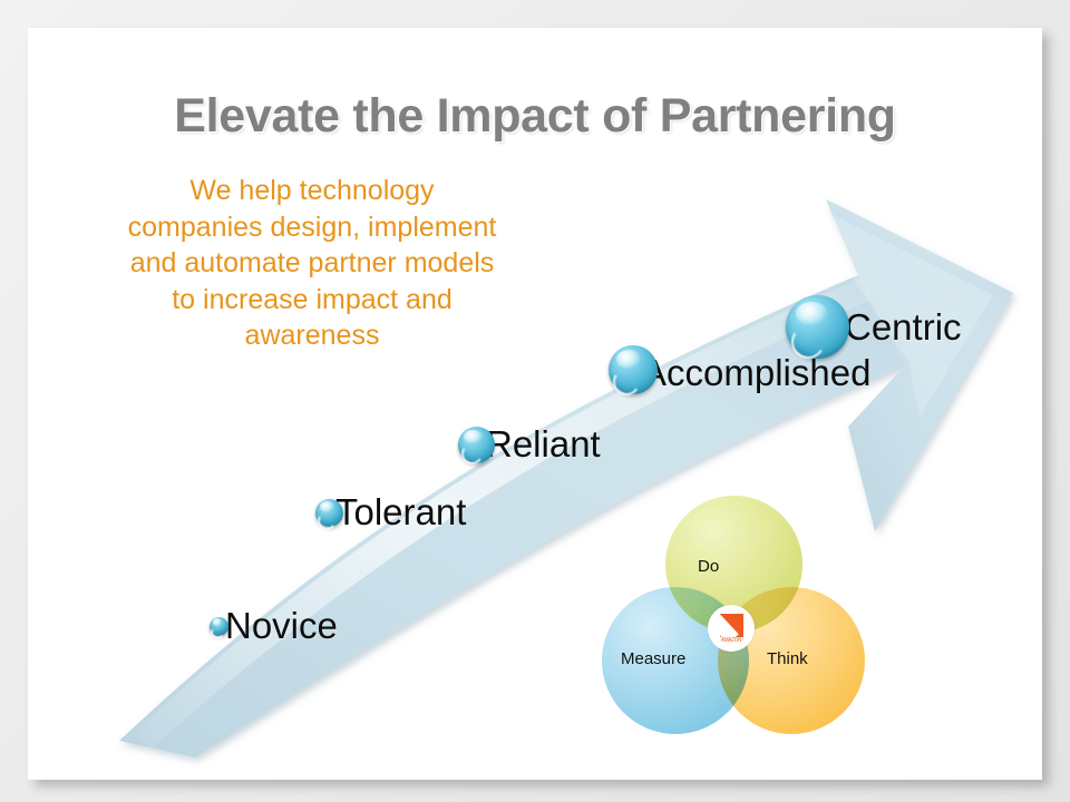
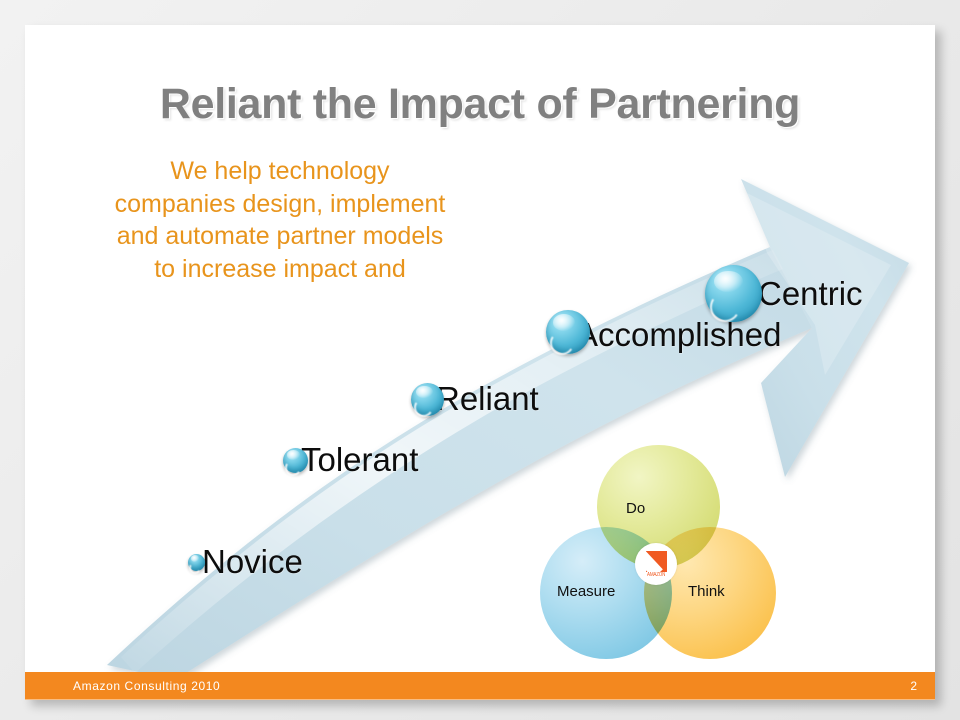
- Elevate the Impact of Partnering
+ Reliant the Impact of Partnering
  We help technology
  companies design, implement
  and automate partner models
  to increase impact and
- awareness
  Novice
  Tolerant
  Reliant
  ccomplished
  Centric
  Do
  Measure
  Think
+ Amazon Consulting 2010
+ 2
